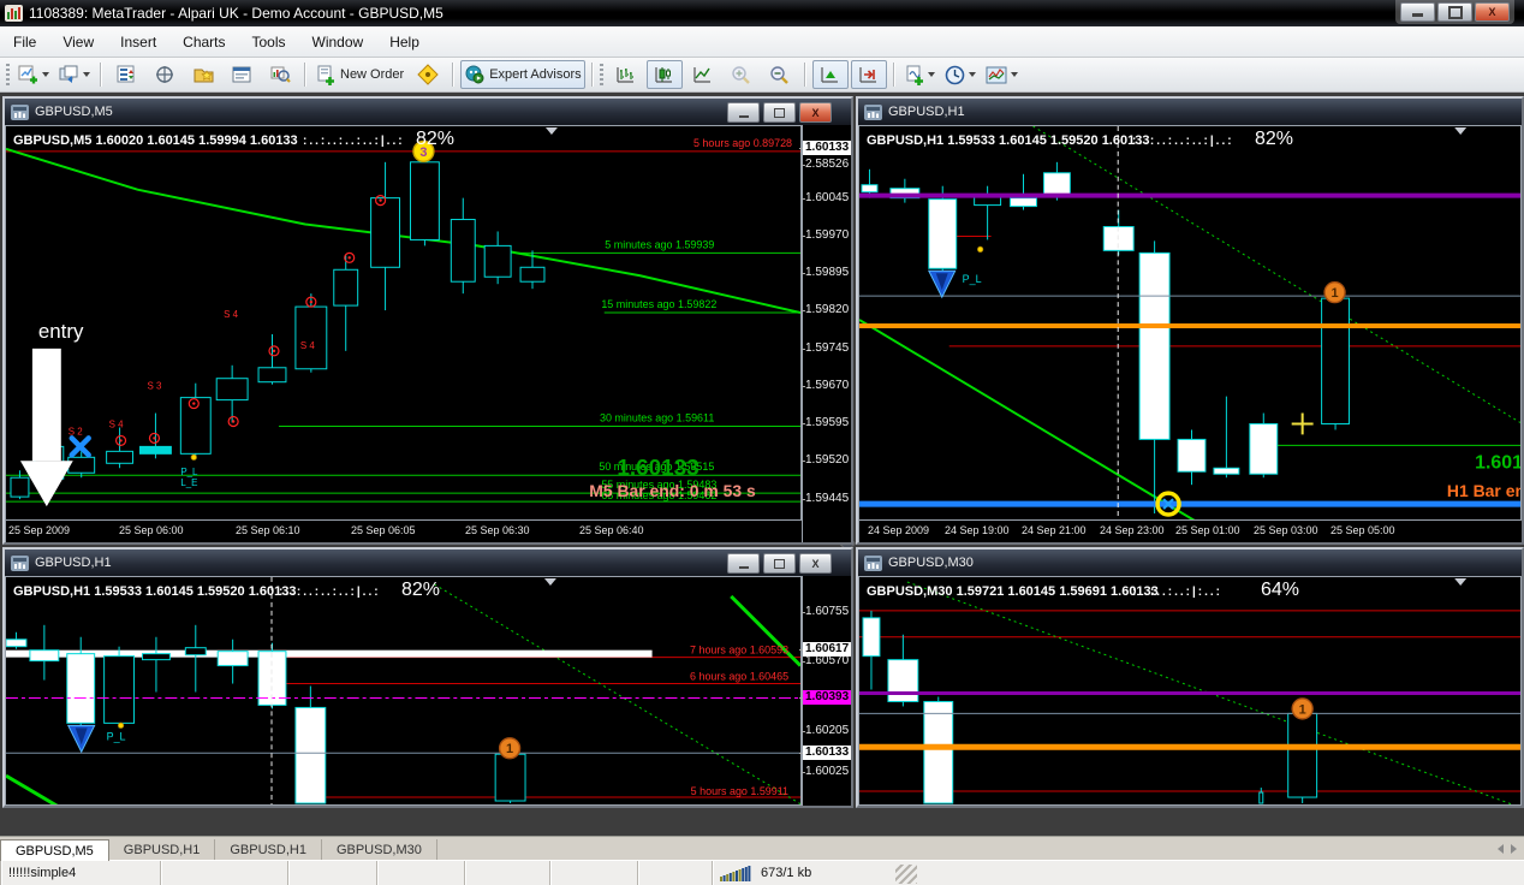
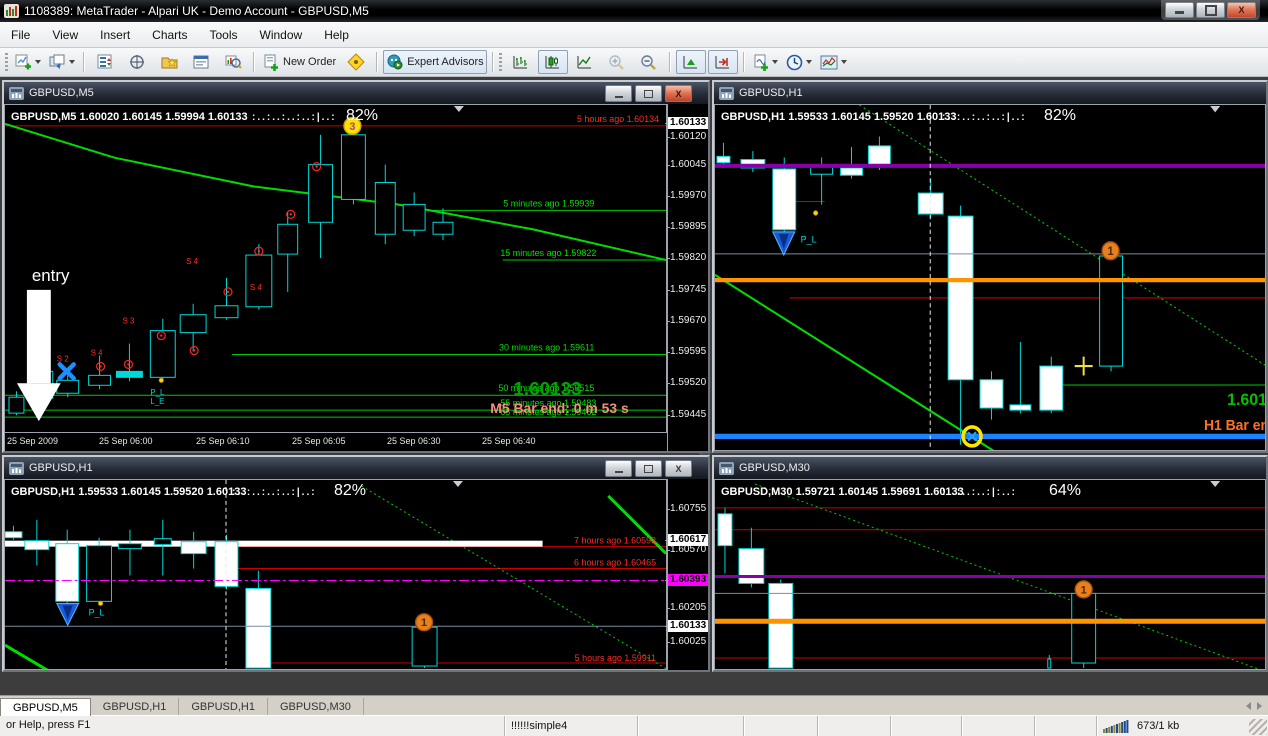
  1108389: MetaTrader - Alpari UK - Demo Account - GBPUSD,M5
  X
  File
  View
  Insert
  Charts
  Tools
  Window
  Help
  New Order
  Expert Advisors
  GBPUSD,M5
  X
  3
- 5 hours ago 0.89728
+ 5 hours ago 1.60134
  5 minutes ago 1.59939
  15 minutes ago 1.59822
  30 minutes ago 1.59611
  50 minutes ago 1.59515
  55 minutes ago 1.59483
  65 minutes ago 1.59462
  1.60133
  M5 Bar end: 0 m 53 s
  entry
  S 2
  S 4
  S 3
  S 4
  S 4
  P_L
  L_E
  GBPUSD,M5 1.60020 1.60145 1.59994 1.60133
  :..:..:..:..:|..:
  82%
  25 Sep 2009
  25 Sep 06:00
  25 Sep 06:10
  25 Sep 06:05
  25 Sep 06:30
  25 Sep 06:40
  1.60133
- 2.58526
+ 1.60120
  1.60045
  1.59970
  1.59895
  1.59820
  1.59745
  1.59670
  1.59595
  1.59520
  1.59445
  GBPUSD,H1
  1
  P_L
  1.601
  H1 Bar en
  GBPUSD,H1 1.59533 1.60145 1.59520 1.60133
  :..:..:..:..:|..:
  82%
- 24 Sep 2009
- 24 Sep 19:00
- 24 Sep 21:00
- 24 Sep 23:00
- 25 Sep 01:00
- 25 Sep 03:00
- 25 Sep 05:00
  GBPUSD,H1
  X
  1
  7 hours ago 1.60593
  6 hours ago 1.60465
  5 hours ago 1.59911
  P_L
  GBPUSD,H1 1.59533 1.60145 1.59520 1.60133
  :..:..:..:..:|..:
  82%
  1.60755
  1.60617
  1.60570
  1.60393
  1.60205
  1.60133
  1.60025
  GBPUSD,M30
  1
  GBPUSD,M30 1.59721 1.60145 1.59691 1.60133
  :..:..:..:|:..:
  64%
  GBPUSD,M5
  GBPUSD,H1
  GBPUSD,H1
  GBPUSD,M30
+ or Help, press F1
  !!!!!!simple4
  673/1 kb
